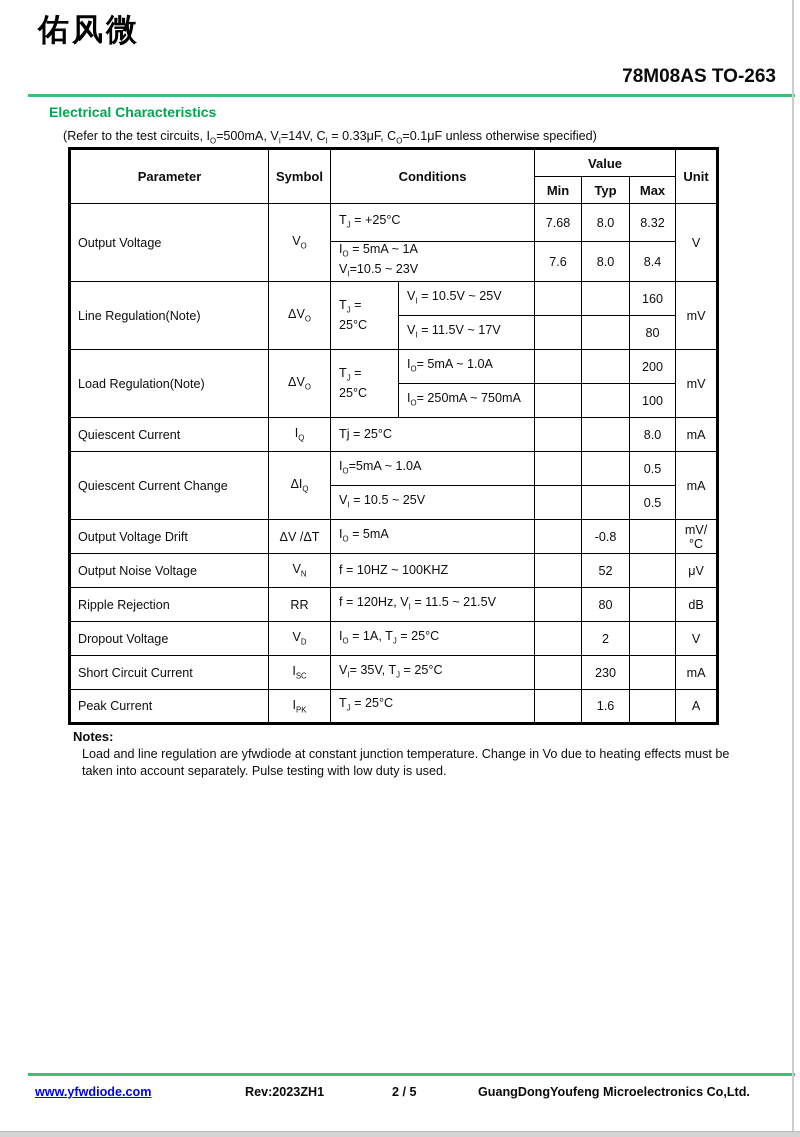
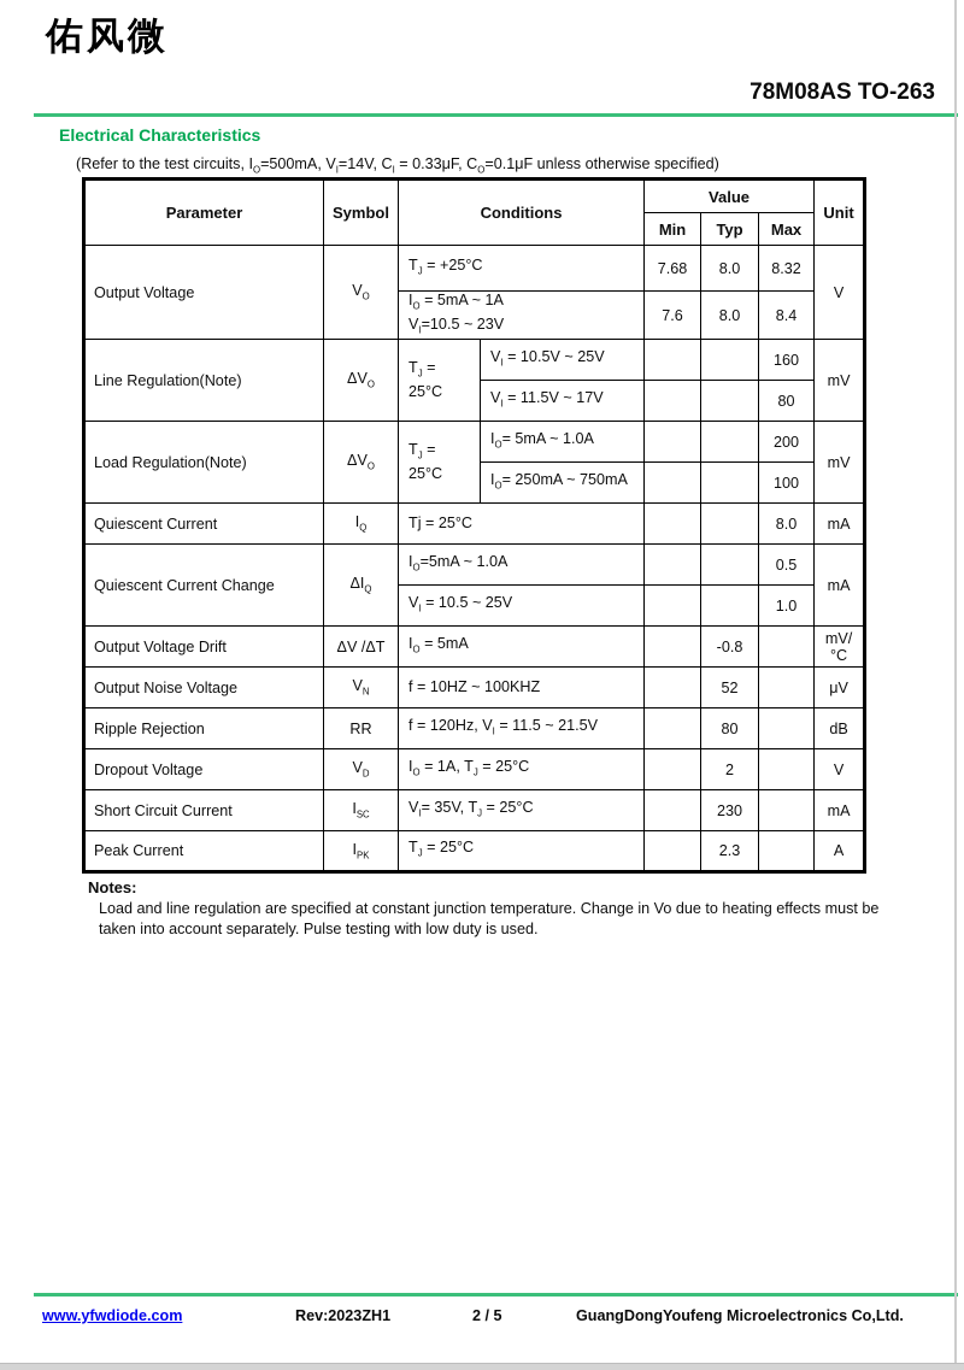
  佑风微
  78M08AS TO-263
  Electrical Characteristics
  (Refer to the test circuits, IO=500mA, VI=14V, CI = 0.33μF, CO=0.1μF unless otherwise specified)
  Parameter	Symbol	Conditions	Value	Unit
  Min	Typ	Max
  Output Voltage	VO	TJ = +25°C	7.68	8.0	8.32	V
  IO = 5mA ~ 1AVI=10.5 ~ 23V	7.6	8.0	8.4
  Line Regulation(Note)	ΔVO	TJ = 25°C	VI = 10.5V ~ 25V			160	mV
  VI = 11.5V ~ 17V			80
  Load Regulation(Note)	ΔVO	TJ = 25°C	IO= 5mA ~ 1.0A			200	mV
  IO= 250mA ~ 750mA			100
  Quiescent Current	IQ	Tj = 25°C			8.0	mA
  Quiescent Current Change	ΔIQ	IO=5mA ~ 1.0A			0.5	mA
- VI = 10.5 ~ 25V			0.5
+ VI = 10.5 ~ 25V			1.0
  Output Voltage Drift	ΔV /ΔT	IO = 5mA		-0.8		mV/°C
  Output Noise Voltage	VN	f = 10HZ ~ 100KHZ		52		μV
  Ripple Rejection	RR	f = 120Hz, VI = 11.5 ~ 21.5V		80		dB
  Dropout Voltage	VD	IO = 1A, TJ = 25°C		2		V
  Short Circuit Current	ISC	VI= 35V, TJ = 25°C		230		mA
- Peak Current	IPK	TJ = 25°C		1.6		A
+ Peak Current	IPK	TJ = 25°C		2.3		A
  Notes:
- Load and line regulation are yfwdiode at constant junction temperature. Change in Vo due to heating effects must be taken into account separately. Pulse testing with low duty is used.
+ Load and line regulation are specified at constant junction temperature. Change in Vo due to heating effects must be taken into account separately. Pulse testing with low duty is used.
  www.yfwdiode.com
  Rev:2023ZH1
  2 / 5
  GuangDongYoufeng Microelectronics Co,Ltd.
